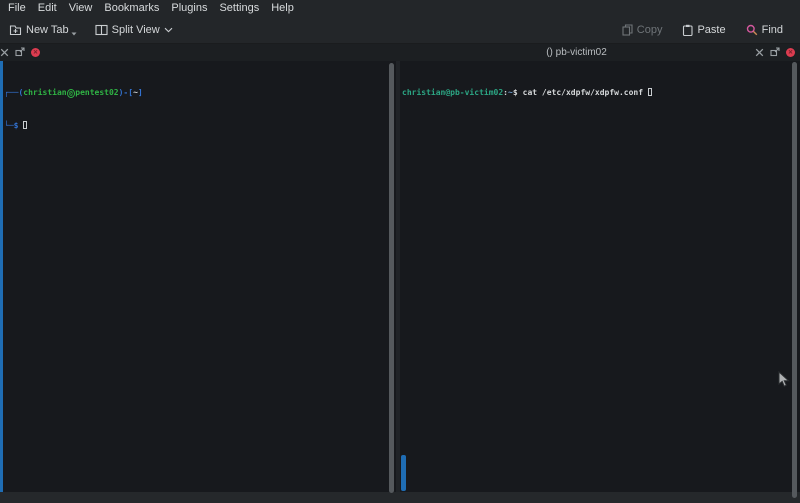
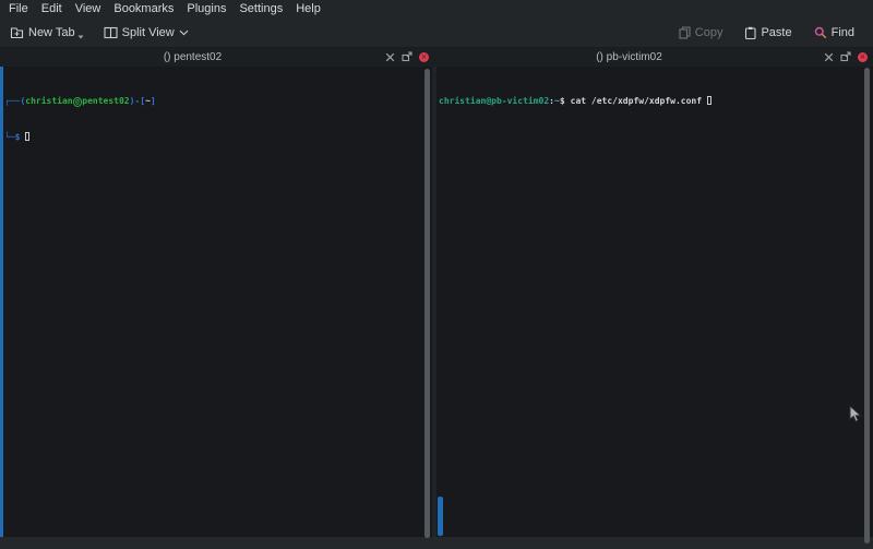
  File
  Edit
  View
  Bookmarks
  Plugins
  Settings
  Help
  New Tab
  Split View
  Copy
  Paste
  Find
+ () pentest02
  () pb-victim02
  ┌──(christian pentest02)-[~]
  └─$
  christian@pb-victim02:~$ cat /etc/xdpfw/xdpfw.conf
